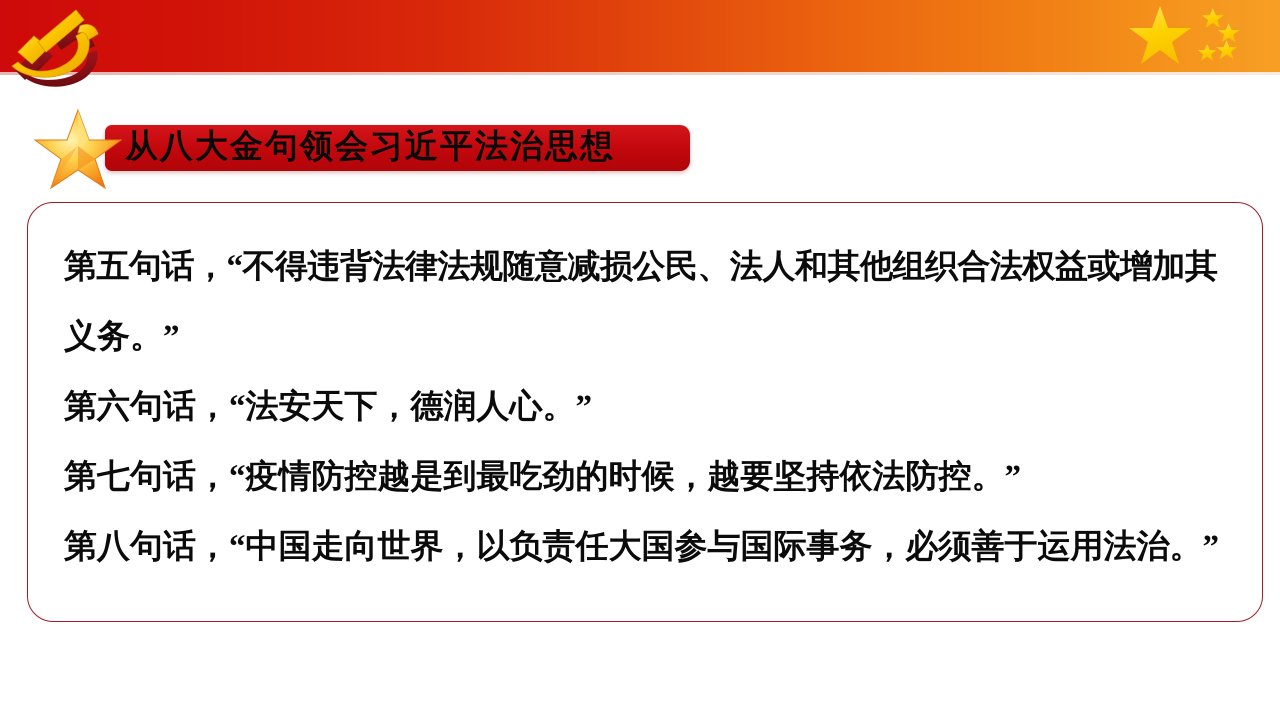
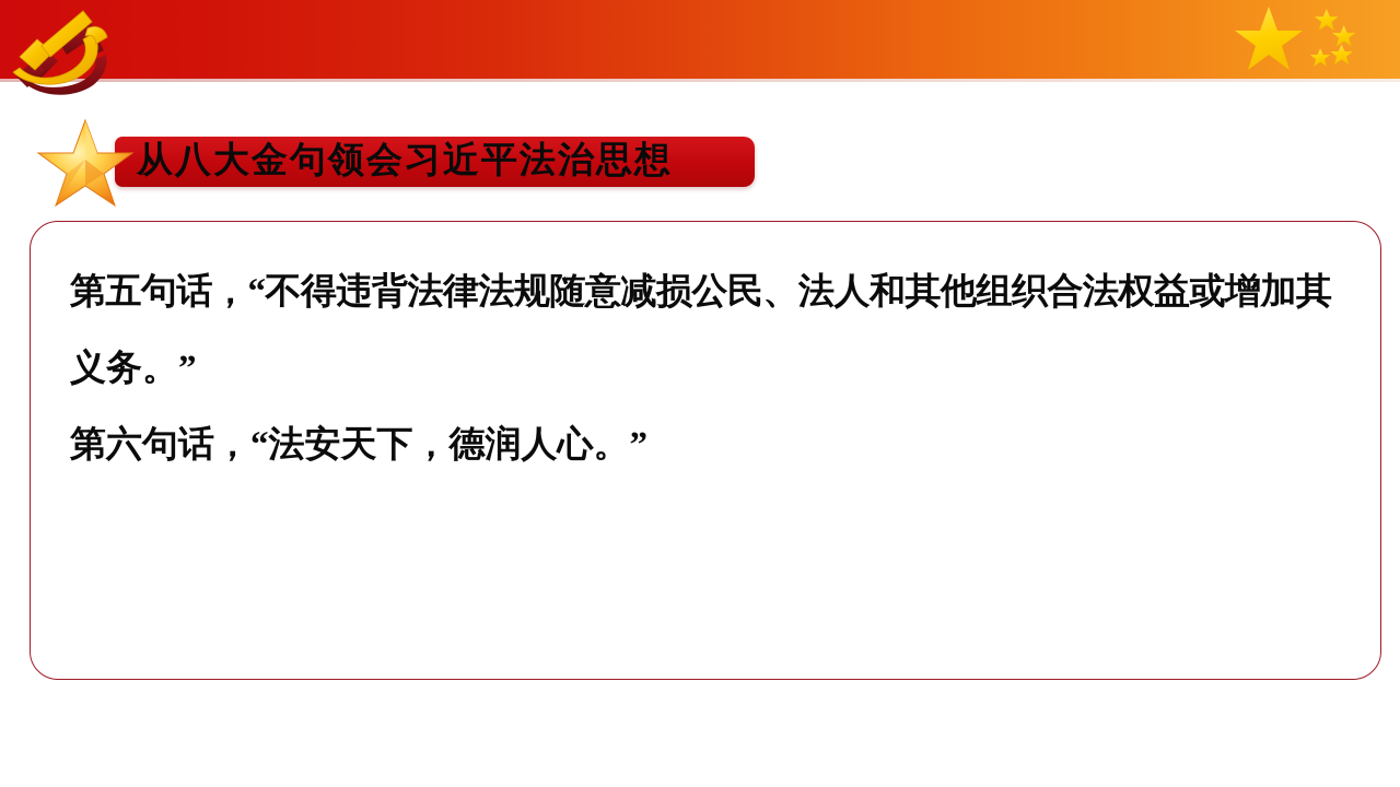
  从八大金句领会习近平法治思想
  第五句话，“不得违背法律法规随意减损公民、法人和其他组织合法权益或增加其
  义务。”
  第六句话，“法安天下，德润人心。”
- 第七句话，“疫情防控越是到最吃劲的时候，越要坚持依法防控。”
- 第八句话，“中国走向世界，以负责任大国参与国际事务，必须善于运用法治。”
